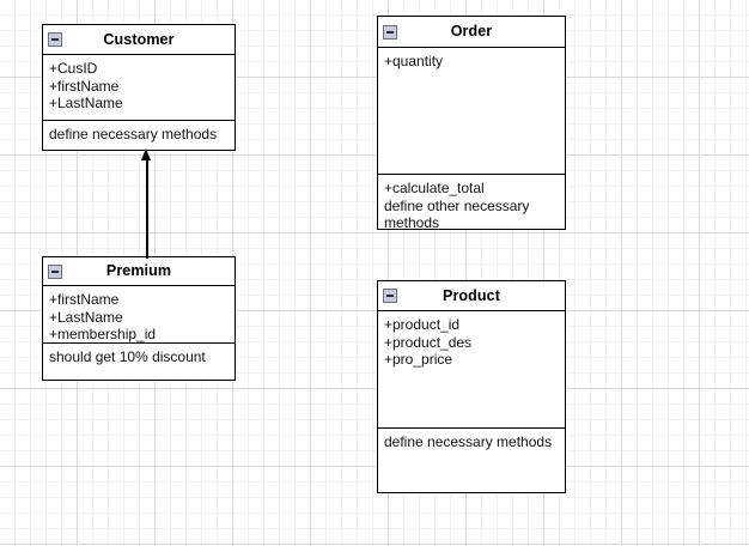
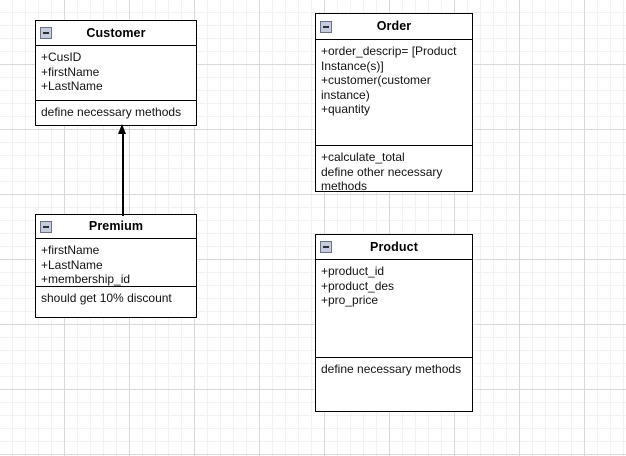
  Customer
  +CusID
  +firstName
  +LastName
  define necessary methods
  Premium
  +firstName
  +LastName
  +membership_id
  should get 10% discount
  Order
+ +order_descrip= [Product Instance(s)]
+ +customer(customer instance)
  +quantity
  +calculate_total
  define other necessary methods
  Product
  +product_id
  +product_des
  +pro_price
  define necessary methods
